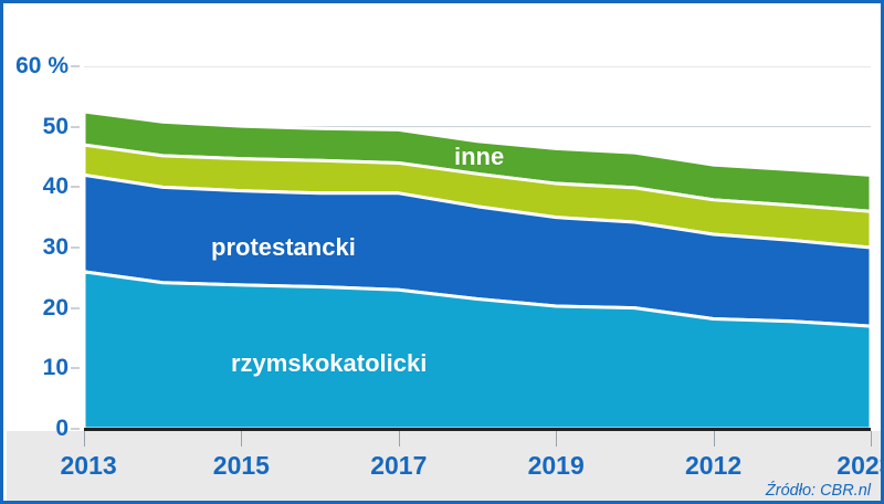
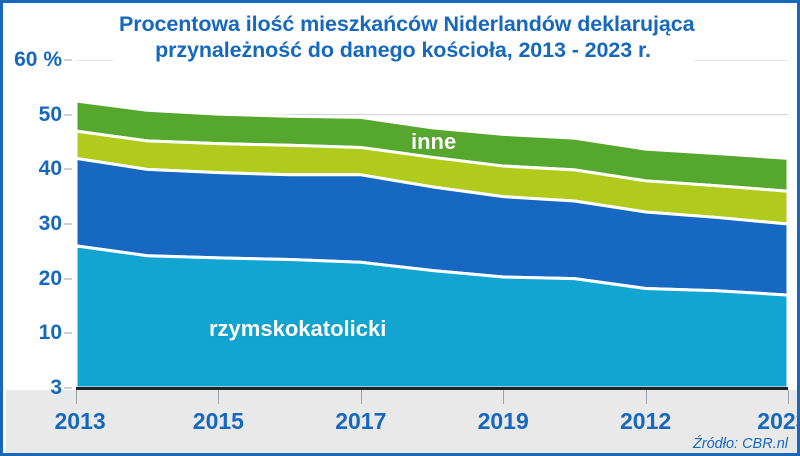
+ Procentowa ilość mieszkańców Niderlandów deklarująca
+ przynależność do danego kościoła, 2013 - 2023 r.
- 0
+ 3
  10
  20
  30
  40
  50
  60 %
  Źródło: CBR.nl
  2013
  2015
  2017
  2019
  2012
  202
  rzymskokatolicki
- protestancki
  inne
